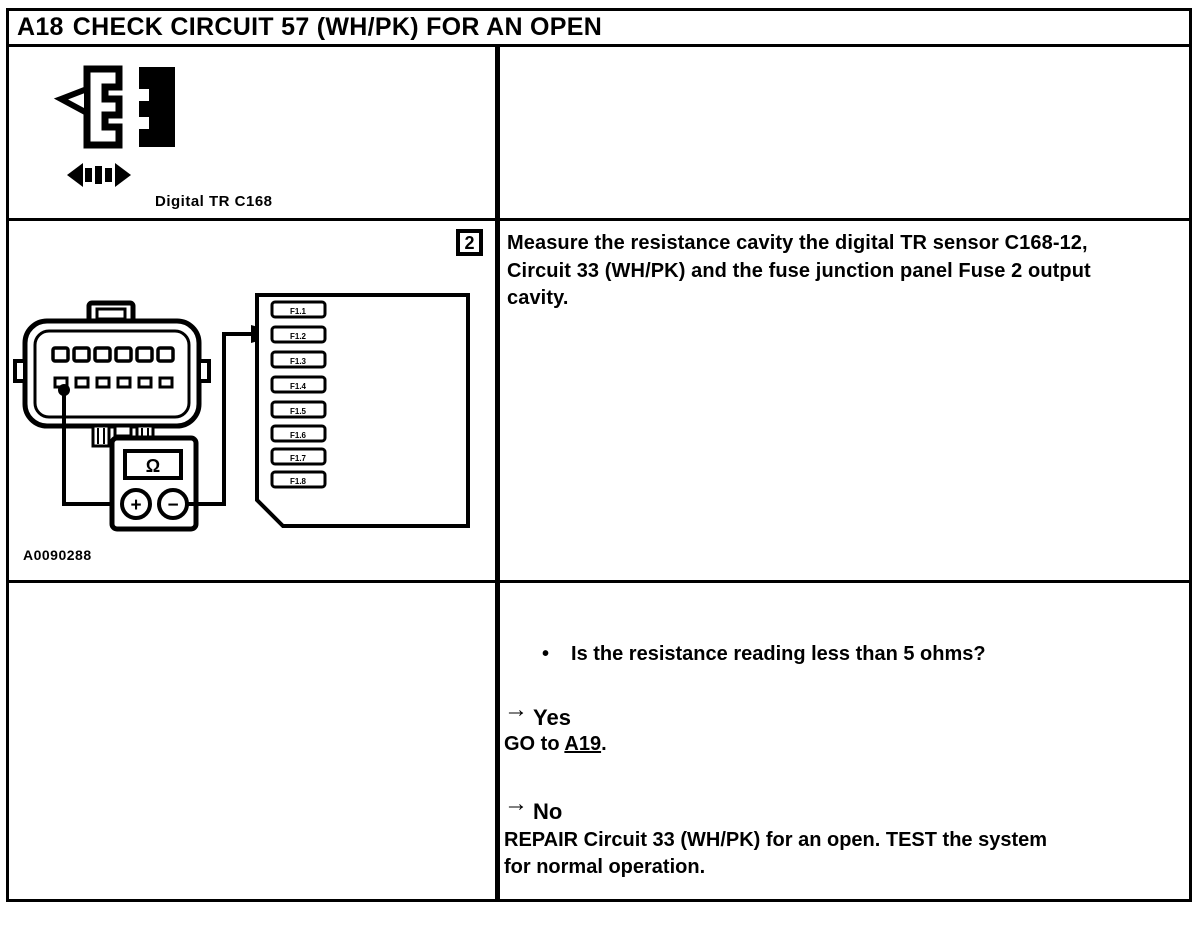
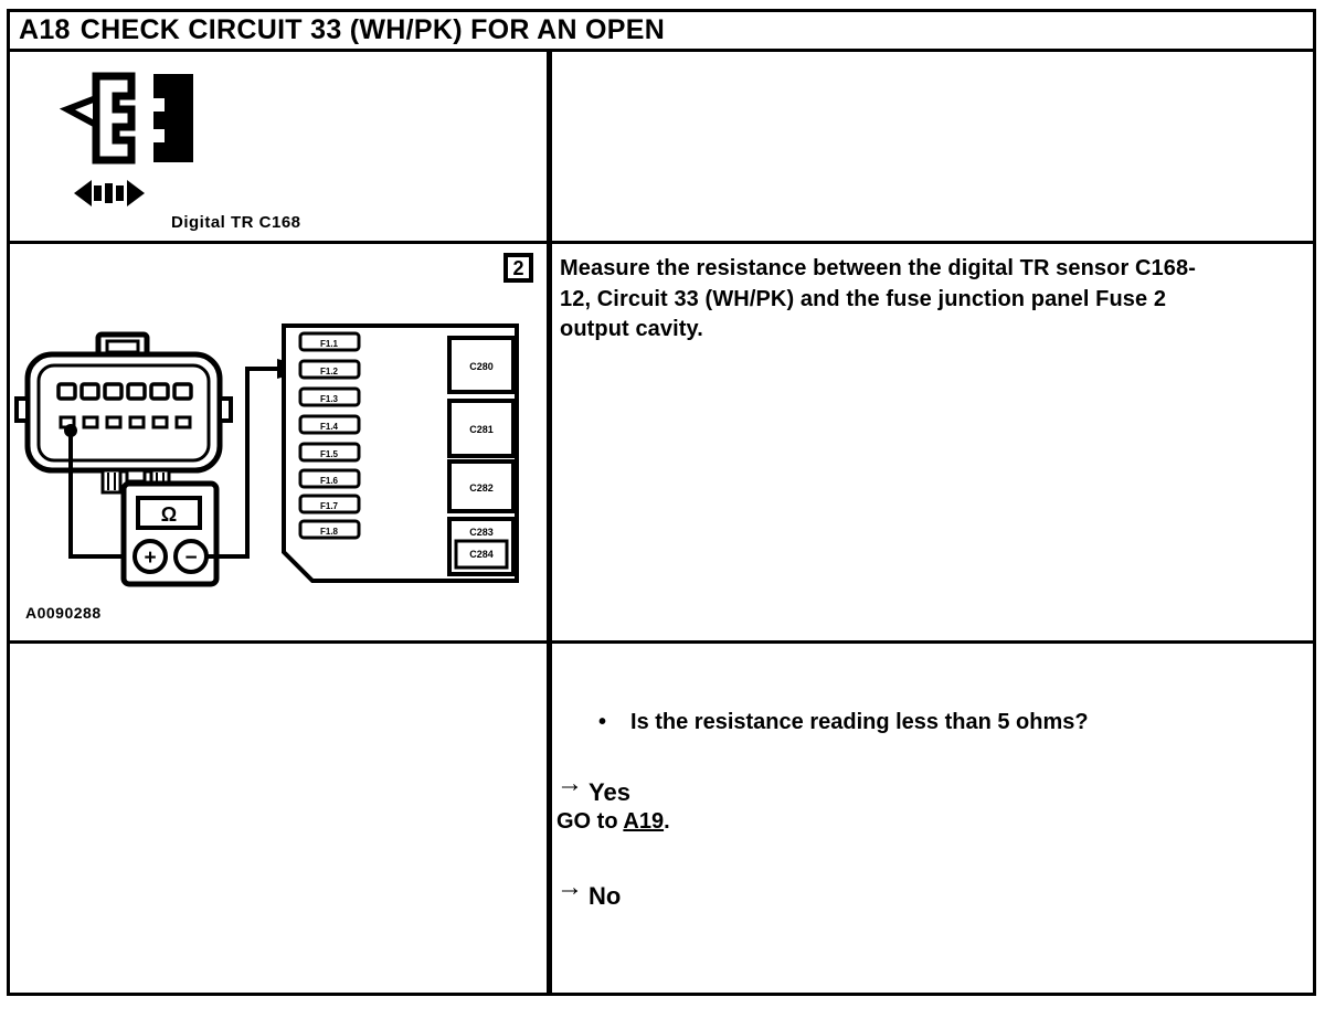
  A18
- CHECK CIRCUIT 57 (WH/PK) FOR AN OPEN
+ CHECK CIRCUIT 33 (WH/PK) FOR AN OPEN
  Digital TR C168
  Ω
  +
  −
  F1.1
  F1.2
  F1.3
  F1.4
  F1.5
  F1.6
  F1.7
  F1.8
+ C280
+ C281
+ C282
+ C283
+ C284
  2
  A0090288
- Measure the resistance cavity the digital TR sensor C168-12, Circuit 33 (WH/PK) and the fuse junction panel Fuse 2 output cavity.
+ Measure the resistance between the digital TR sensor C168-12, Circuit 33 (WH/PK) and the fuse junction panel Fuse 2 output cavity.
  •
  Is the resistance reading less than 5 ohms?
  → Yes
  GO to A19.
  → No
- REPAIR Circuit 33 (WH/PK) for an open. TEST the system for normal operation.
